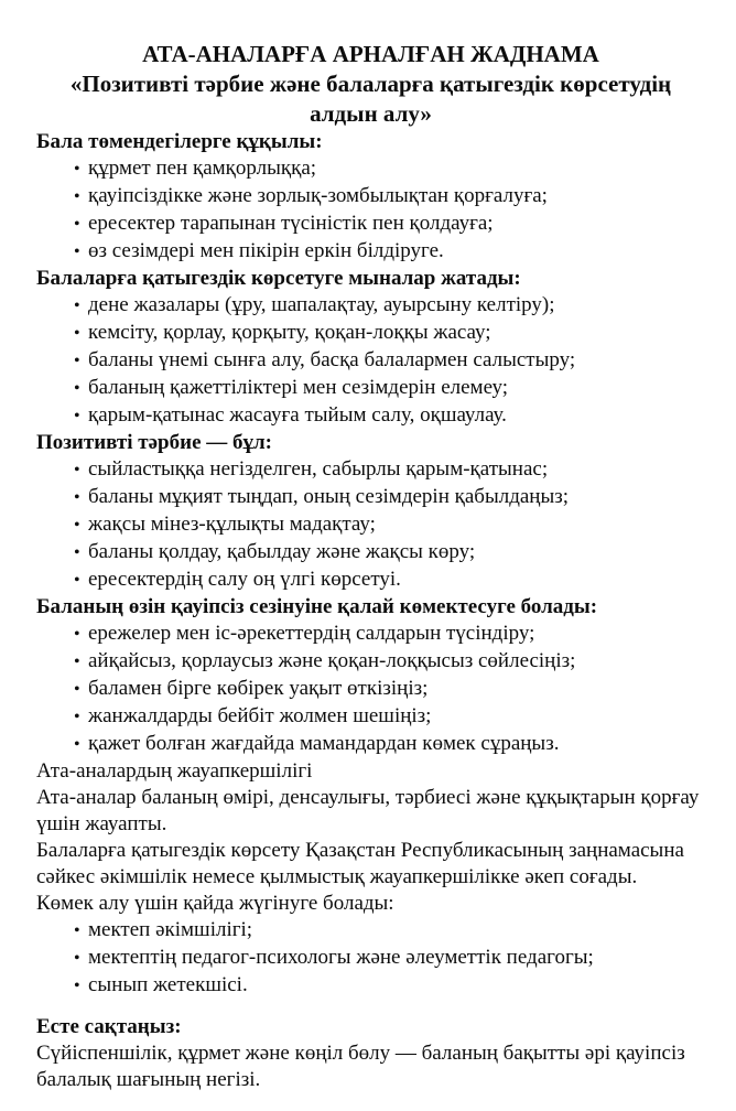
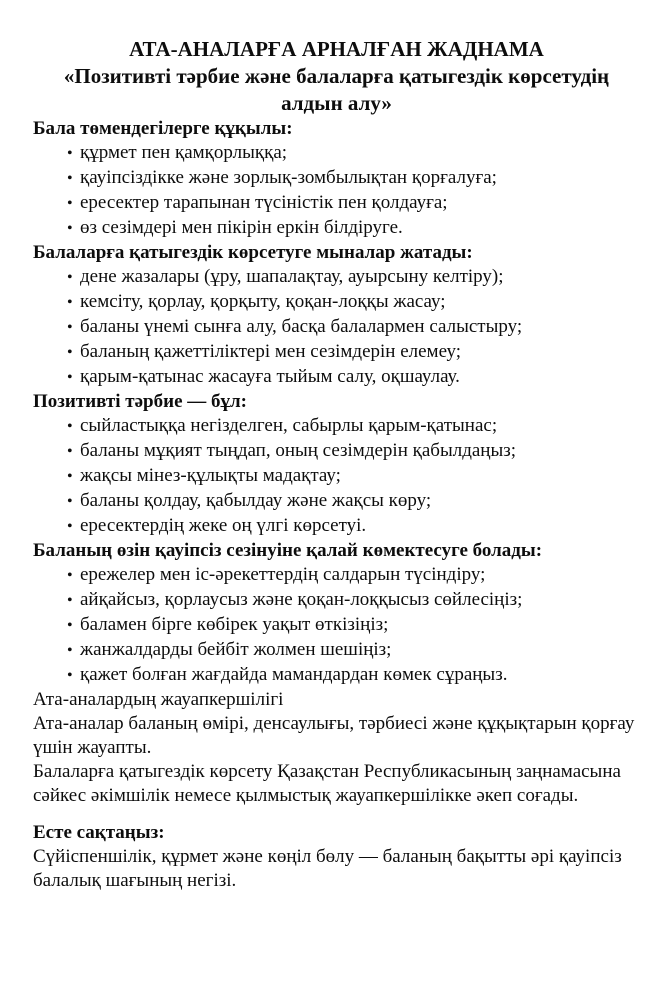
  АТА-АНАЛАРҒА АРНАЛҒАН ЖАДНАМА
  «Позитивті тәрбие және балаларға қатыгездік көрсетудің алдын алу»
  Бала төмендегілерге құқылы:
  • құрмет пен қамқорлыққа;
  • қауіпсіздікке және зорлық-зомбылықтан қорғалуға;
  • ересектер тарапынан түсіністік пен қолдауға;
  • өз сезімдері мен пікірін еркін білдіруге.
  Балаларға қатыгездік көрсетуге мыналар жатады:
  • дене жазалары (ұру, шапалақтау, ауырсыну келтіру);
  • кемсіту, қорлау, қорқыту, қоқан-лоққы жасау;
  • баланы үнемі сынға алу, басқа балалармен салыстыру;
  • баланың қажеттіліктері мен сезімдерін елемеу;
  • қарым-қатынас жасауға тыйым салу, оқшаулау.
  Позитивті тәрбие — бұл:
  • сыйластыққа негізделген, сабырлы қарым-қатынас;
  • баланы мұқият тыңдап, оның сезімдерін қабылдаңыз;
  • жақсы мінез-құлықты мадақтау;
  • баланы қолдау, қабылдау және жақсы көру;
- • ересектердің салу оң үлгі көрсетуі.
+ • ересектердің жеке оң үлгі көрсетуі.
  Баланың өзін қауіпсіз сезінуіне қалай көмектесуге болады:
  • ережелер мен іс-әрекеттердің салдарын түсіндіру;
  • айқайсыз, қорлаусыз және қоқан-лоққысыз сөйлесіңіз;
  • баламен бірге көбірек уақыт өткізіңіз;
  • жанжалдарды бейбіт жолмен шешіңіз;
  • қажет болған жағдайда мамандардан көмек сұраңыз.
  Ата-аналардың жауапкершілігі
  Ата-аналар баланың өмірі, денсаулығы, тәрбиесі және құқықтарын қорғау үшін жауапты.
  Балаларға қатыгездік көрсету Қазақстан Республикасының заңнамасына сәйкес әкімшілік немесе қылмыстық жауапкершілікке әкеп соғады.
- Көмек алу үшін қайда жүгінуге болады:
- • мектеп әкімшілігі;
- • мектептің педагог-психологы және әлеуметтік педагогы;
- • сынып жетекшісі.
  Есте сақтаңыз:
  Сүйіспеншілік, құрмет және көңіл бөлу — баланың бақытты әрі қауіпсіз балалық шағының негізі.
